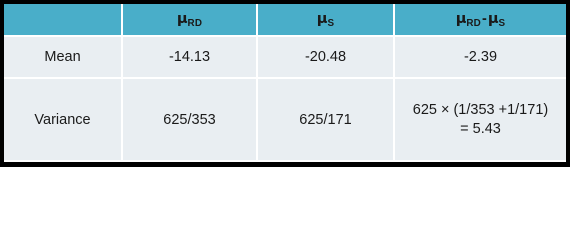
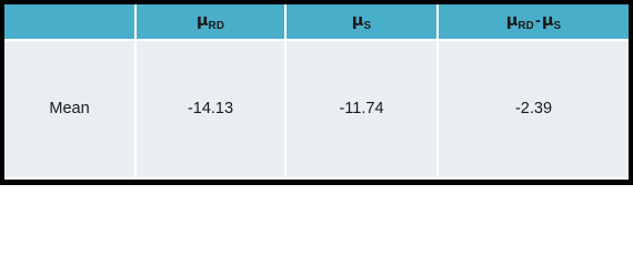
  	μRD	μS	μRD-μS
- Mean	-14.13	-20.48	-2.39
+ Mean	-14.13	-11.74	-2.39
- Variance	625/353	625/171	625 × (1/353 +1/171) = 5.43
